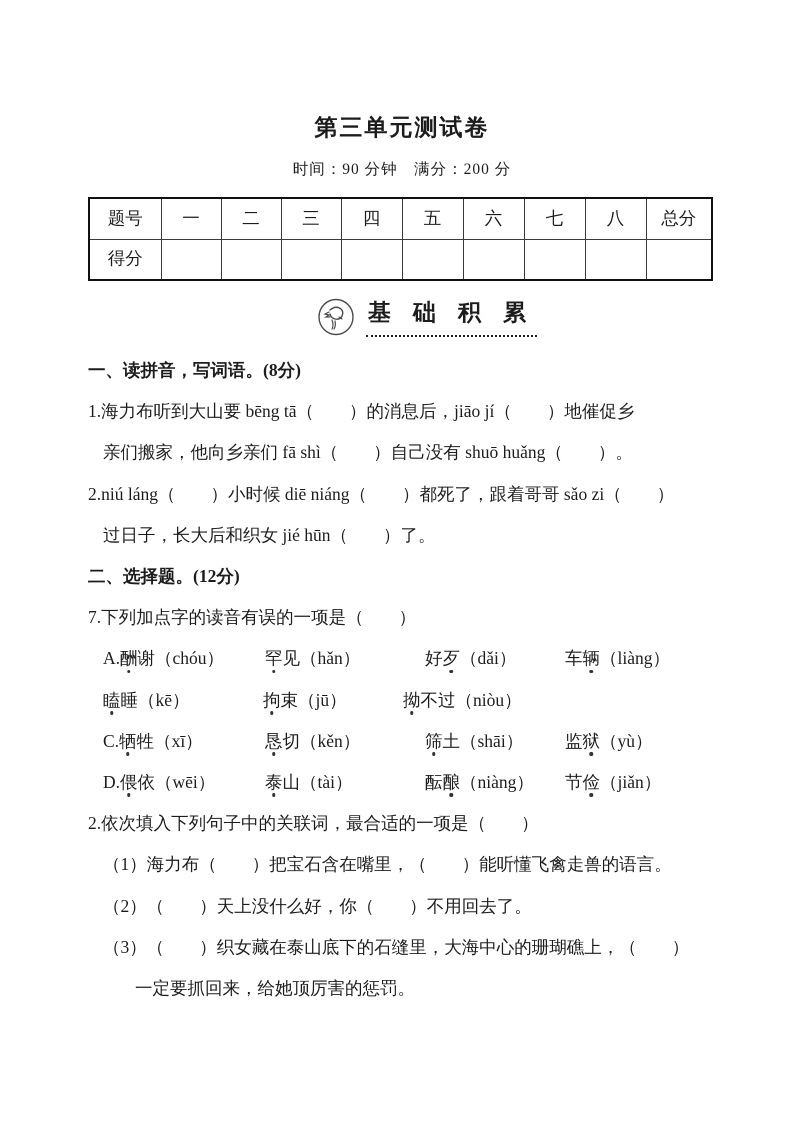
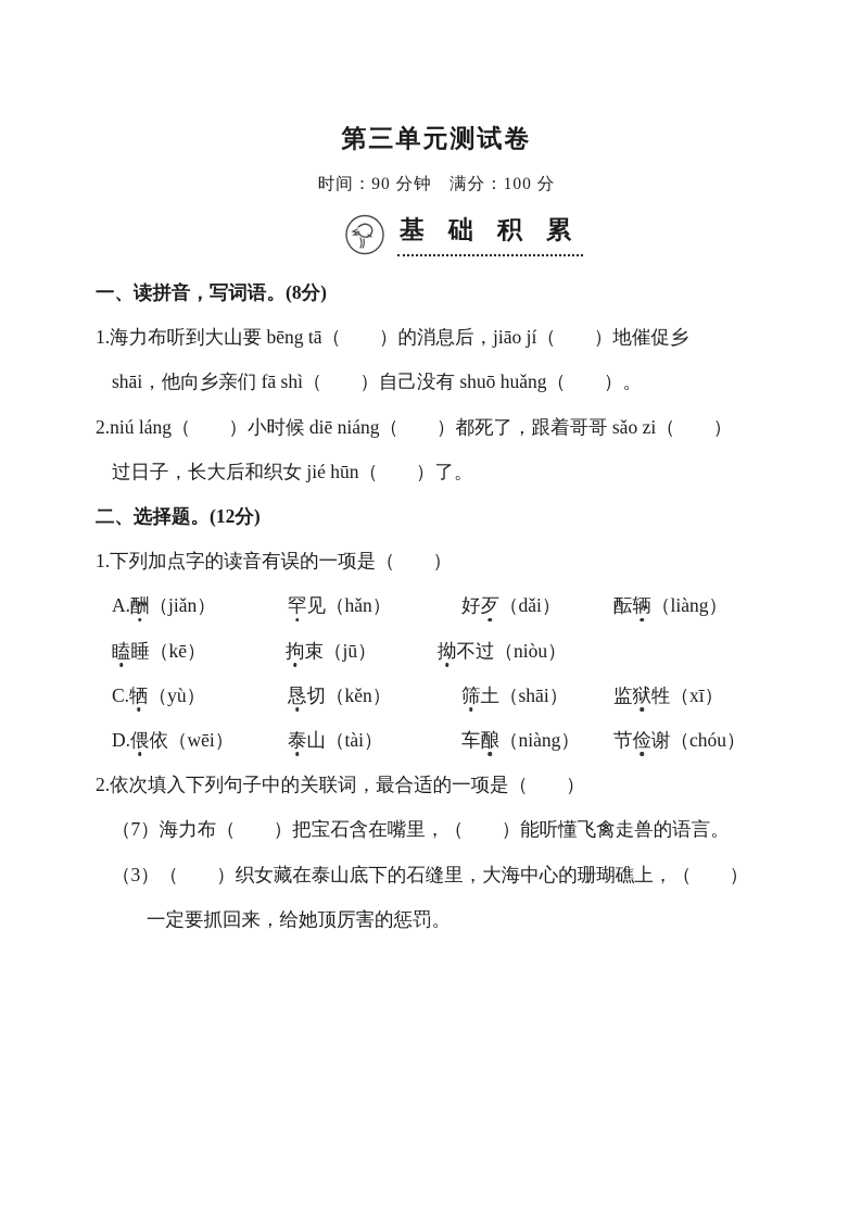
  第三单元测试卷
- 时间：90 分钟 满分：200 分
+ 时间：90 分钟 满分：100 分
- 题号	一	二	三	四	五	六	七	八	总分
- 得分
  基 础 积 累
  一、读拼音，写词语。(8分)
  1.海力布听到大山要 bēng tā（ ）的消息后，jiāo jí（ ）地催促乡
- 亲们搬家，他向乡亲们 fā shì（ ）自己没有 shuō huǎng（ ）。
+ shāi，他向乡亲们 fā shì（ ）自己没有 shuō huǎng（ ）。
  2.niú láng（ ）小时候 diē niáng（ ）都死了，跟着哥哥 sǎo zi（ ）
  过日子，长大后和织女 jié hūn（ ）了。
  二、选择题。(12分)
- 7.下列加点字的读音有误的一项是（ ）
+ 1.下列加点字的读音有误的一项是（ ）
- A.酬谢（chóu）
+ A.酬（jiǎn）
  罕见（hǎn）
  好歹（dǎi）
- 车辆（liàng）
+ 酝辆（liàng）
  瞌睡（kē）
  拘束（jū）
  拗不过（niòu）
- C.牺牲（xī）
+ C.牺（yù）
  恳切（kěn）
  筛土（shāi）
- 监狱（yù）
+ 监狱牲（xī）
  D.偎依（wēi）
  泰山（tài）
- 酝酿（niàng）
+ 车酿（niàng）
- 节俭（jiǎn）
+ 节俭谢（chóu）
  2.依次填入下列句子中的关联词，最合适的一项是（ ）
- （1）海力布（ ）把宝石含在嘴里，（ ）能听懂飞禽走兽的语言。
+ （7）海力布（ ）把宝石含在嘴里，（ ）能听懂飞禽走兽的语言。
- （2）（ ）天上没什么好，你（ ）不用回去了。
  （3）（ ）织女藏在泰山底下的石缝里，大海中心的珊瑚礁上，（ ）
  一定要抓回来，给她顶厉害的惩罚。
